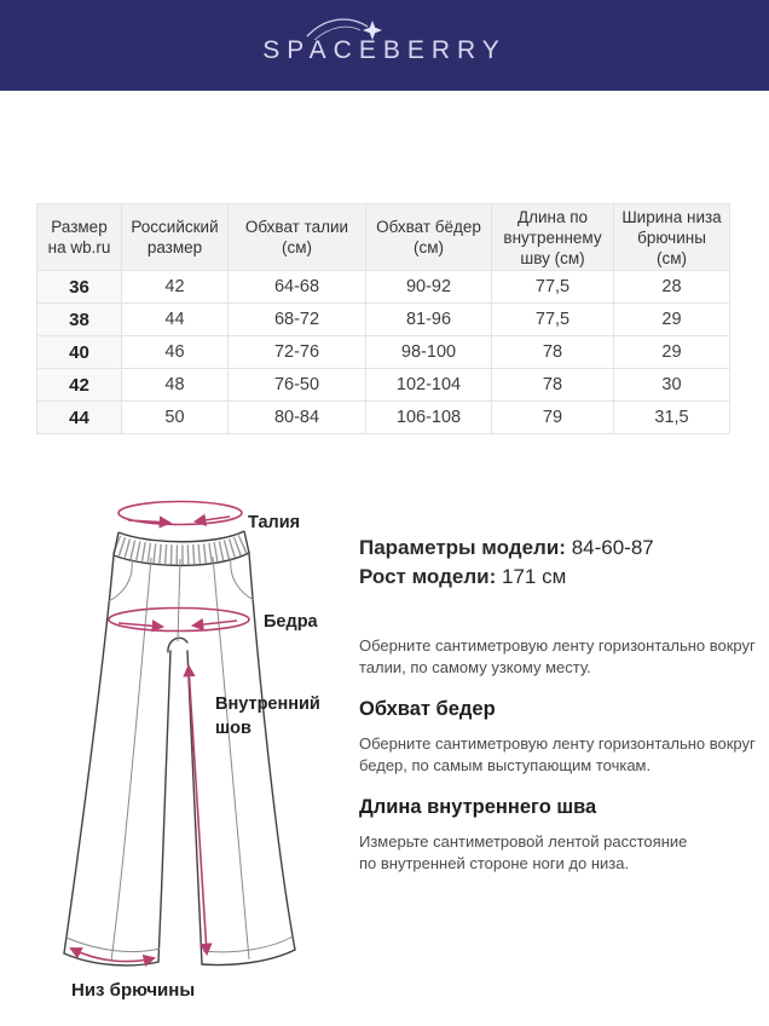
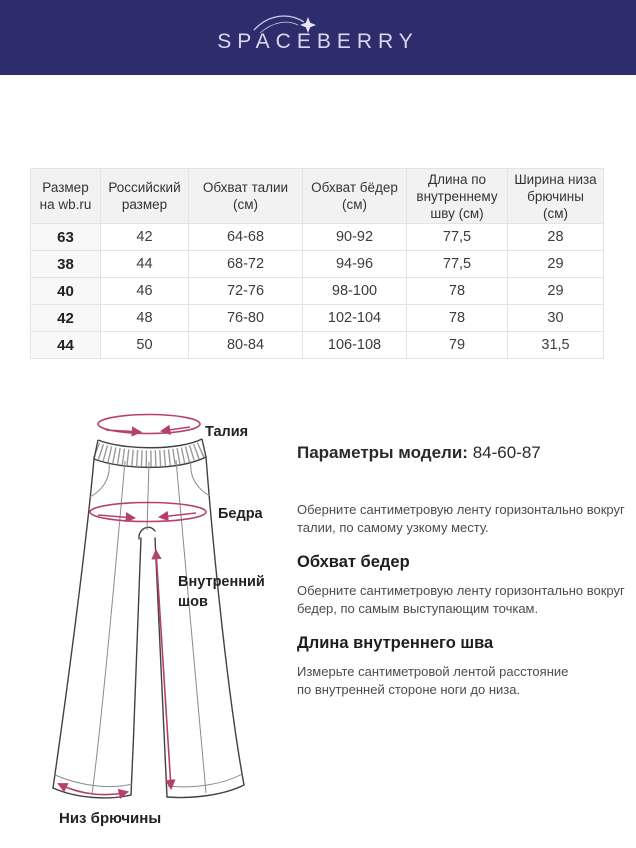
  SPACEBERRY
  Размер на wb.ru	Российский размер	Обхват талии (см)	Обхват бёдер (см)	Длина по внутреннему шву (см)	Ширина низа брючины (см)
- 36	42	64-68	90-92	77,5	28
+ 63	42	64-68	90-92	77,5	28
- 38	44	68-72	81-96	77,5	29
+ 38	44	68-72	94-96	77,5	29
  40	46	72-76	98-100	78	29
- 42	48	76-50	102-104	78	30
+ 42	48	76-80	102-104	78	30
  44	50	80-84	106-108	79	31,5
  Талия
  Бедра
  Внутренний
  шов
  Низ брючины
  Параметры модели: 84-60-87
- Рост модели: 171 см
  Оберните сантиметровую ленту горизонтально вокруг
  талии, по самому узкому месту.
  Обхват бедер
  Оберните сантиметровую ленту горизонтально вокруг
  бедер, по самым выступающим точкам.
  Длина внутреннего шва
  Измерьте сантиметровой лентой расстояние
  по внутренней стороне ноги до низа.
